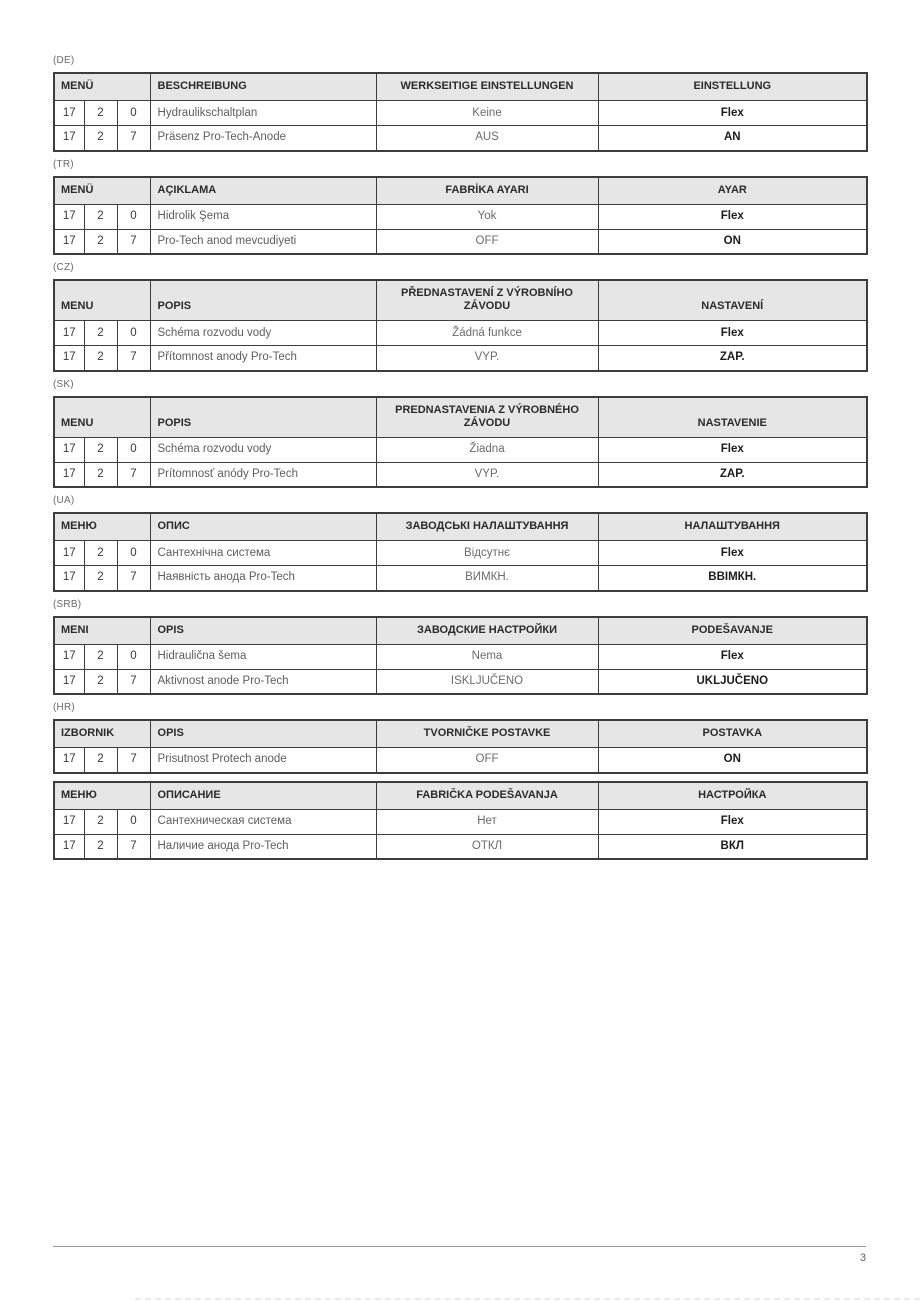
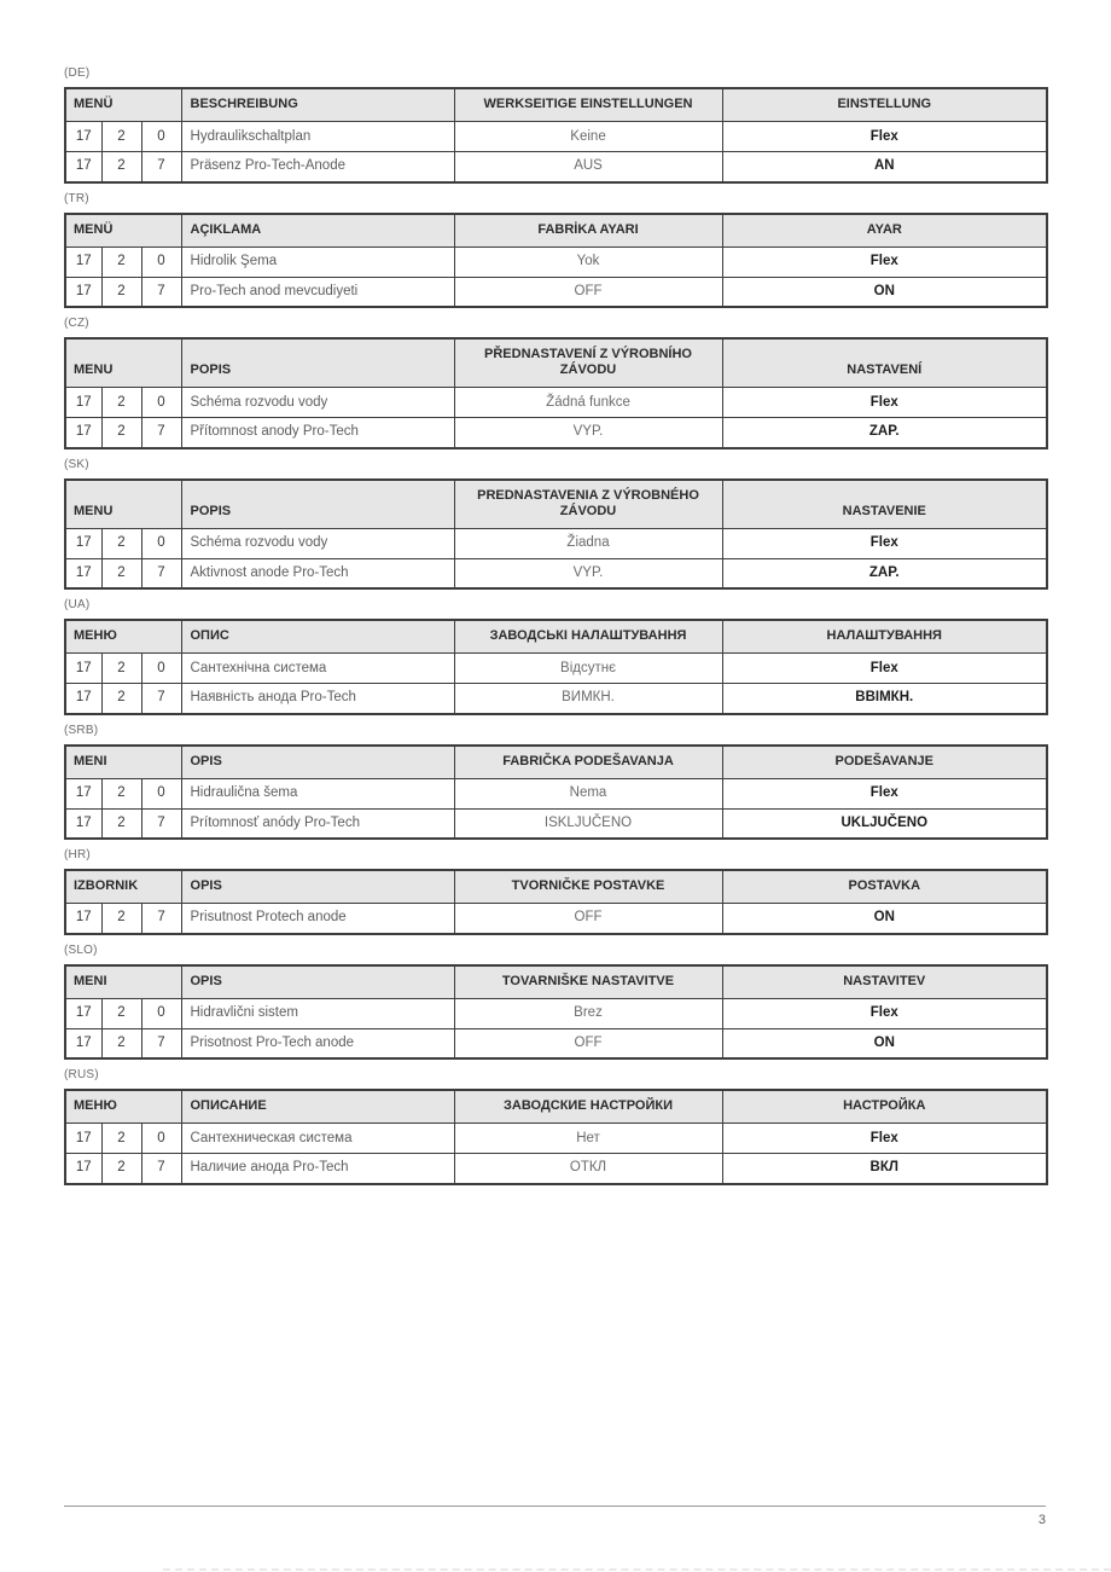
  (DE)
  MENÜ	BESCHREIBUNG	WERKSEITIGE EINSTELLUNGEN	EINSTELLUNG
  17	2	0	Hydraulikschaltplan	Keine	Flex
  17	2	7	Präsenz Pro-Tech-Anode	AUS	AN
  (TR)
  MENÜ	AÇIKLAMA	FABRİKA AYARI	AYAR
  17	2	0	Hidrolik Şema	Yok	Flex
  17	2	7	Pro-Tech anod mevcudiyeti	OFF	ON
  (CZ)
  MENU	POPIS	PŘEDNASTAVENÍ Z VÝROBNÍHO ZÁVODU	NASTAVENÍ
  17	2	0	Schéma rozvodu vody	Žádná funkce	Flex
  17	2	7	Přítomnost anody Pro-Tech	VYP.	ZAP.
  (SK)
  MENU	POPIS	PREDNASTAVENIA Z VÝROBNÉHO ZÁVODU	NASTAVENIE
  17	2	0	Schéma rozvodu vody	Žiadna	Flex
- 17	2	7	Prítomnosť anódy Pro-Tech	VYP.	ZAP.
+ 17	2	7	Aktivnost anode Pro-Tech	VYP.	ZAP.
  (UA)
  МЕНЮ	ОПИС	ЗАВОДСЬКІ НАЛАШТУВАННЯ	НАЛАШТУВАННЯ
  17	2	0	Сантехнічна система	Відсутнє	Flex
  17	2	7	Наявність анода Pro-Tech	ВИМКН.	ВВІМКН.
  (SRB)
- MENI	OPIS	ЗАВОДСКИЕ НАСТРОЙКИ	PODEŠAVANJE
+ MENI	OPIS	FABRIČKA PODEŠAVANJA	PODEŠAVANJE
  17	2	0	Hidraulična šema	Nema	Flex
- 17	2	7	Aktivnost anode Pro-Tech	ISKLJUČENO	UKLJUČENO
+ 17	2	7	Prítomnosť anódy Pro-Tech	ISKLJUČENO	UKLJUČENO
  (HR)
  IZBORNIK	OPIS	TVORNIČKE POSTAVKE	POSTAVKA
  17	2	7	Prisutnost Protech anode	OFF	ON
+ (SLO)
+ MENI	OPIS	TOVARNIŠKE NASTAVITVE	NASTAVITEV
+ 17	2	0	Hidravlični sistem	Brez	Flex
+ 17	2	7	Prisotnost Pro-Tech anode	OFF	ON
+ (RUS)
- МЕНЮ	ОПИСАНИЕ	FABRIČKA PODEŠAVANJA	НАСТРОЙКА
+ МЕНЮ	ОПИСАНИЕ	ЗАВОДСКИЕ НАСТРОЙКИ	НАСТРОЙКА
  17	2	0	Сантехническая система	Нет	Flex
  17	2	7	Наличие анода Pro-Tech	ОТКЛ	ВКЛ
  3
